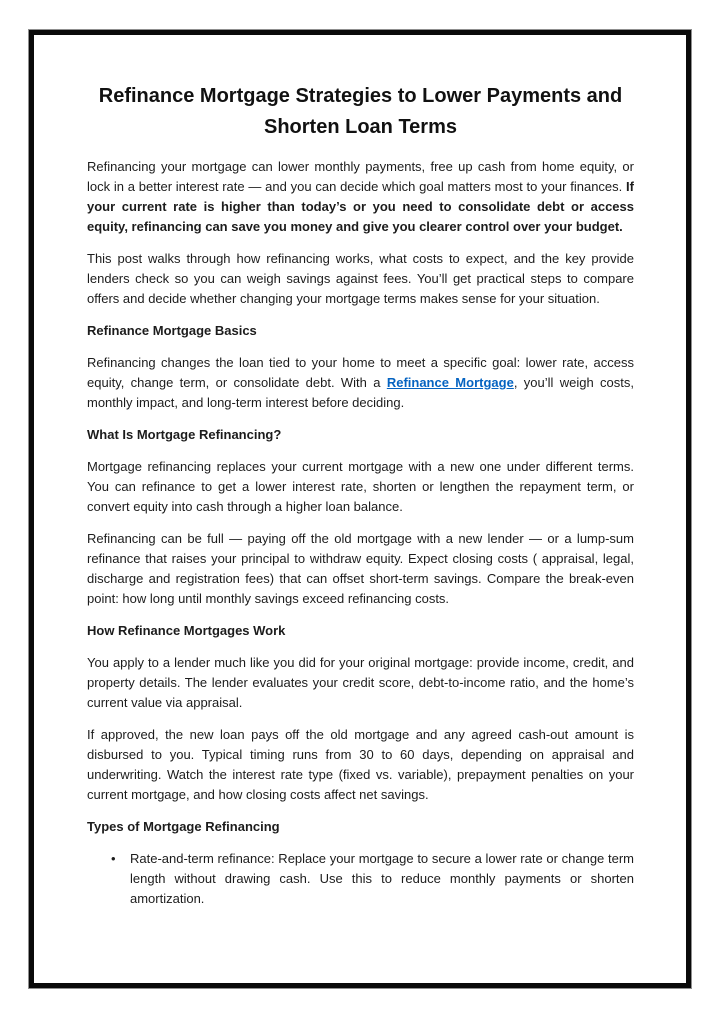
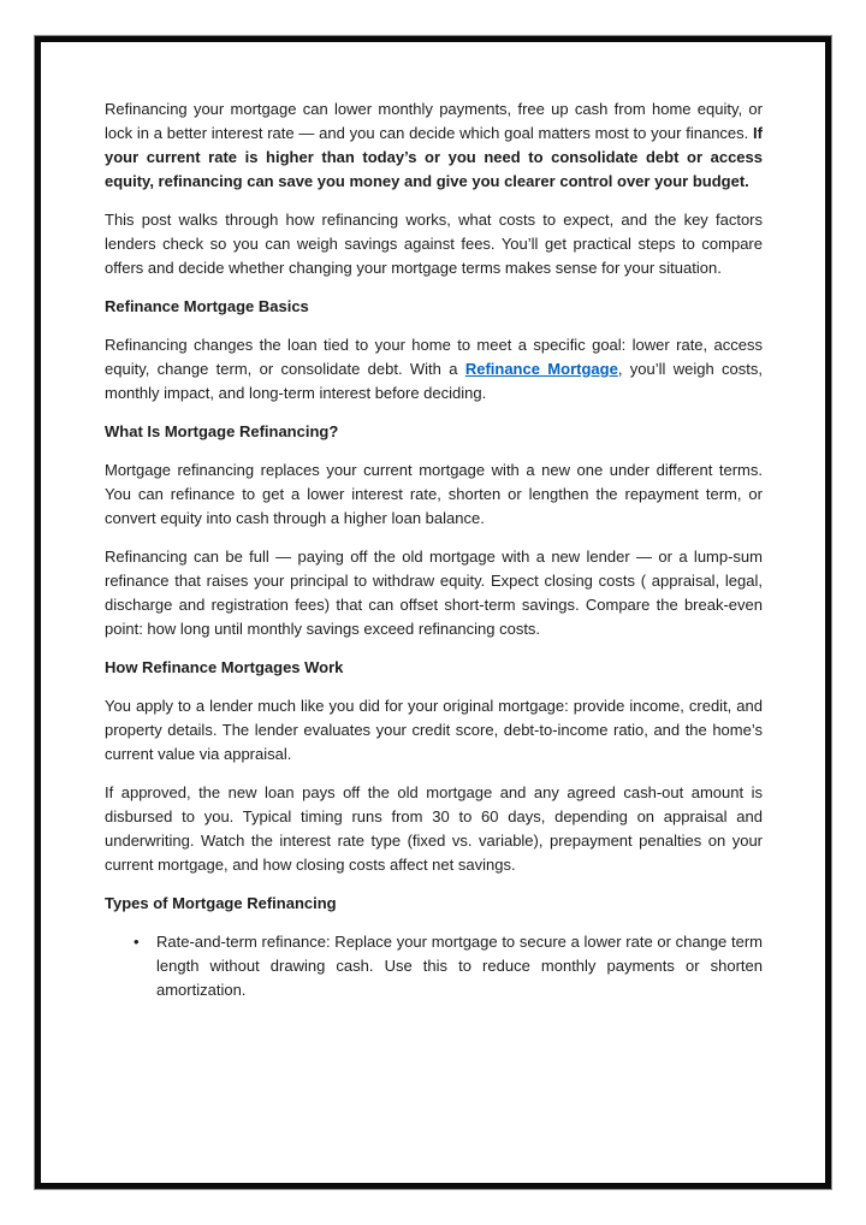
- Refinance Mortgage Strategies to Lower Payments and
- Shorten Loan Terms
  Refinancing your mortgage can lower monthly payments, free up cash from home equity, or lock in a better interest rate — and you can decide which goal matters most to your finances. If your current rate is higher than today’s or you need to consolidate debt or access equity, refinancing can save you money and give you clearer control over your budget.
- This post walks through how refinancing works, what costs to expect, and the key provide lenders check so you can weigh savings against fees. You’ll get practical steps to compare offers and decide whether changing your mortgage terms makes sense for your situation.
+ This post walks through how refinancing works, what costs to expect, and the key factors lenders check so you can weigh savings against fees. You’ll get practical steps to compare offers and decide whether changing your mortgage terms makes sense for your situation.
  Refinance Mortgage Basics
  Refinancing changes the loan tied to your home to meet a specific goal: lower rate, access equity, change term, or consolidate debt. With a Refinance Mortgage, you’ll weigh costs, monthly impact, and long-term interest before deciding.
  What Is Mortgage Refinancing?
  Mortgage refinancing replaces your current mortgage with a new one under different terms. You can refinance to get a lower interest rate, shorten or lengthen the repayment term, or convert equity into cash through a higher loan balance.
  Refinancing can be full — paying off the old mortgage with a new lender — or a lump-sum refinance that raises your principal to withdraw equity. Expect closing costs ( appraisal, legal, discharge and registration fees) that can offset short-term savings. Compare the break-even point: how long until monthly savings exceed refinancing costs.
  How Refinance Mortgages Work
  You apply to a lender much like you did for your original mortgage: provide income, credit, and property details. The lender evaluates your credit score, debt-to-income ratio, and the home’s current value via appraisal.
  If approved, the new loan pays off the old mortgage and any agreed cash-out amount is disbursed to you. Typical timing runs from 30 to 60 days, depending on appraisal and underwriting. Watch the interest rate type (fixed vs. variable), prepayment penalties on your current mortgage, and how closing costs affect net savings.
  Types of Mortgage Refinancing
  •
  Rate-and-term refinance: Replace your mortgage to secure a lower rate or change term length without drawing cash. Use this to reduce monthly payments or shorten amortization.
